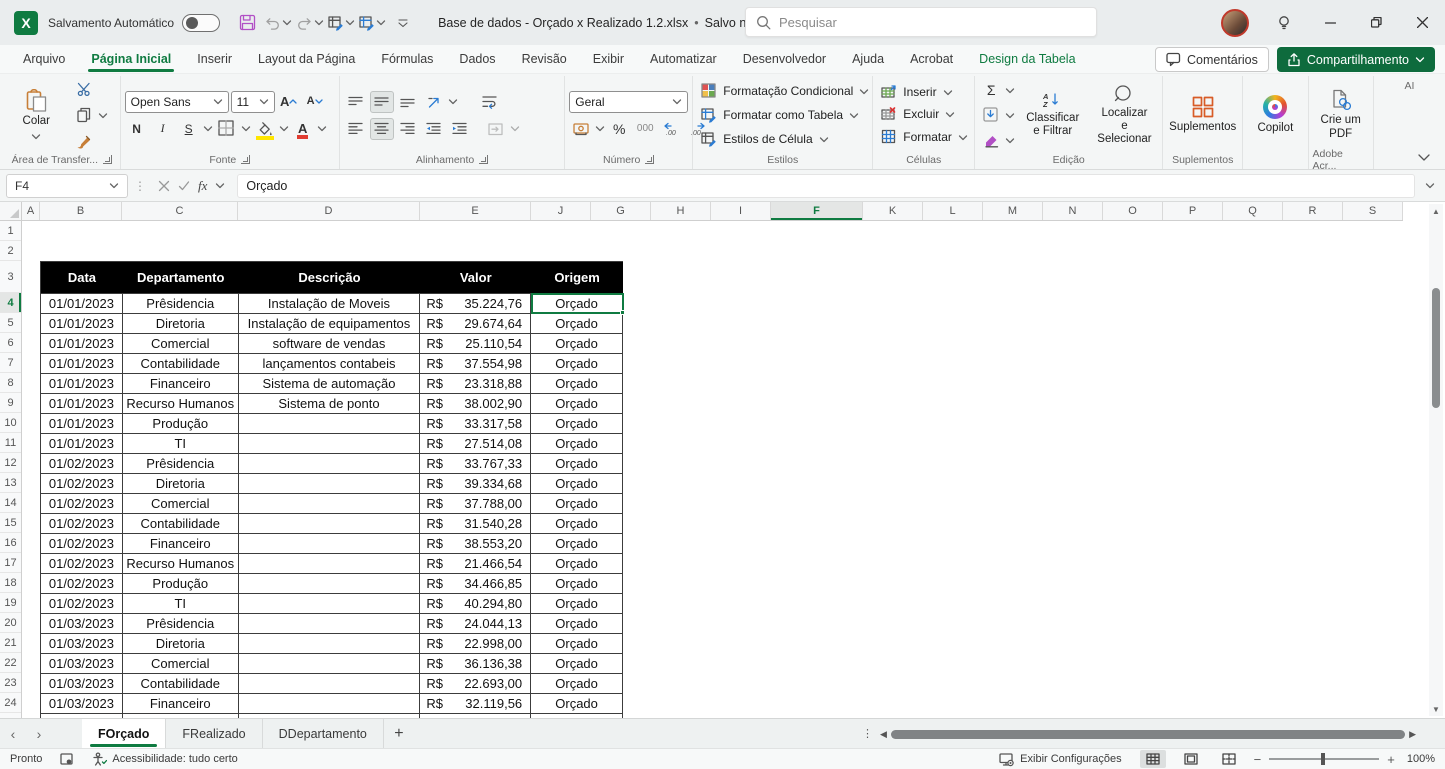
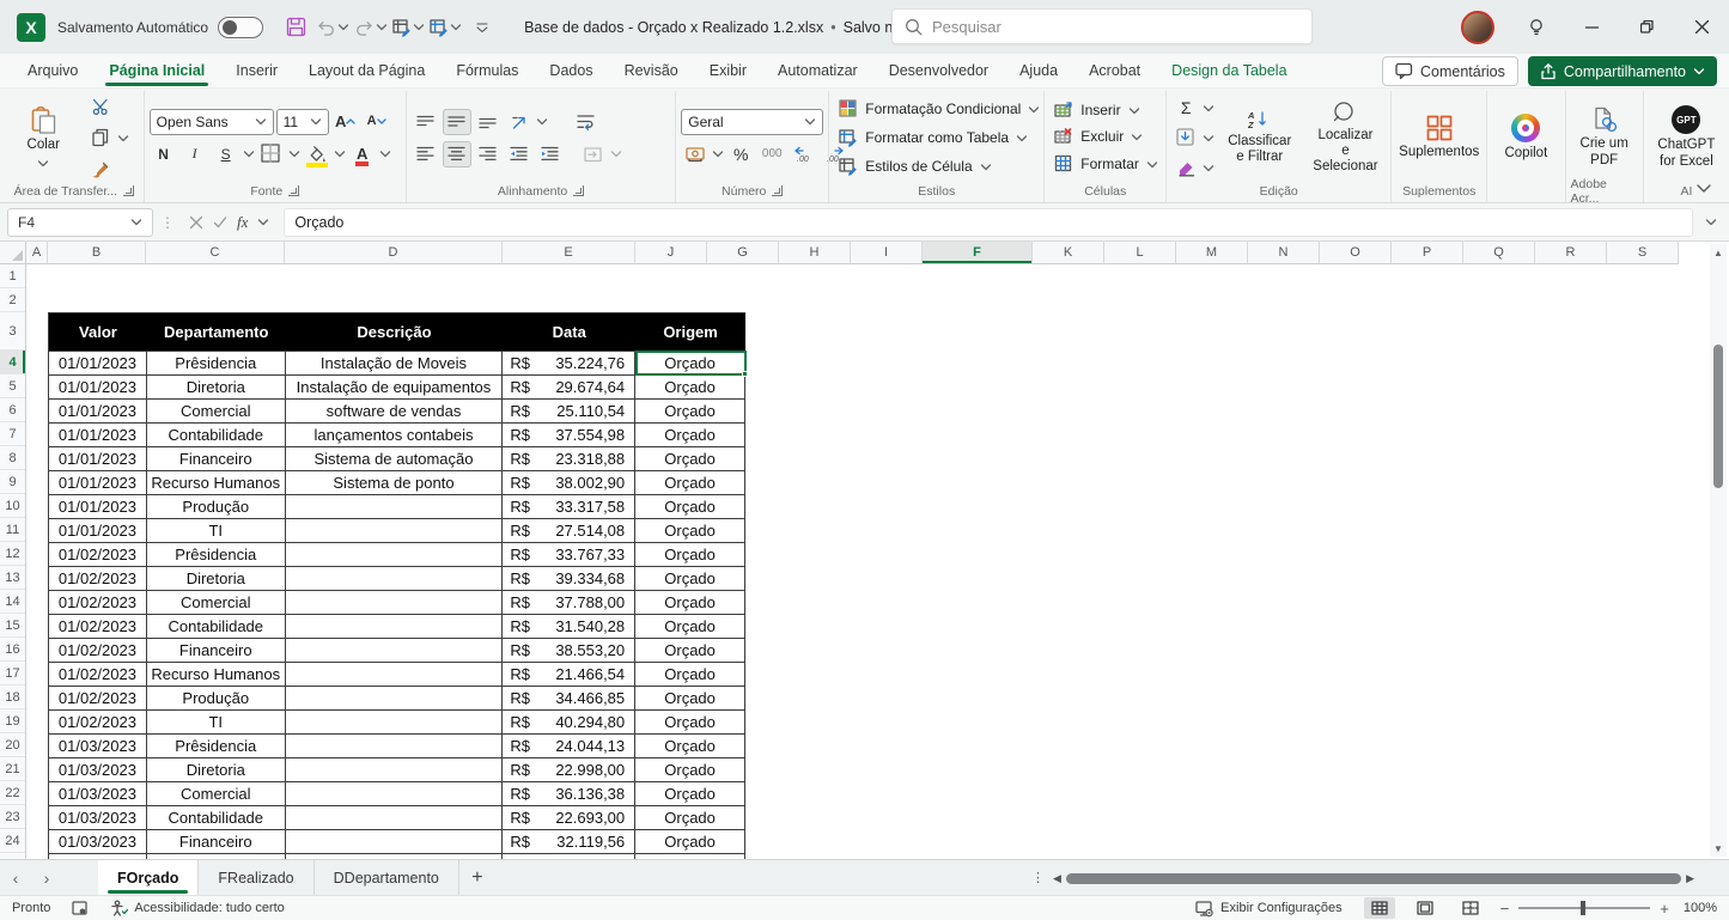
  X
  Salvamento Automático
  Base de dados - Orçado x Realizado 1.2.xlsx
  •
  Pesquisar
  Arquivo
  Página Inicial
  Inserir
  Layout da Página
  Fórmulas
  Dados
  Revisão
  Exibir
  Automatizar
  Desenvolvedor
  Ajuda
  Acrobat
  Design da Tabela
  Comentários
  Compartilhamento
  Colar
  Área de Transfer...
  Open Sans
  11
  A
  A
  N
  I
  S
  A
  Fonte
  Alinhamento
  Geral
  %
  000
  Número
  Formatação Condicional
  Formatar como Tabela
  Estilos de Célula
  Estilos
  Inserir
  Excluir
  Formatar
  Células
  Σ
  A
  Z
  Classificar e Filtrar
  Localizar e Selecionar
  Edição
  Suplementos
  Suplementos
  Copilot
  Crie um PDF
  Adobe Acr...
+ GPT
+ ChatGPT for Excel
  AI
  F4
  ⋮
  fx
  Orçado
  A
  B
  C
  D
  E
  J
  G
  H
  I
  F
  K
  L
  M
  N
  O
  P
  Q
  R
  S
  1
  2
  3
  4
  5
  6
  7
  8
  9
  10
  11
  12
  13
  14
  15
  16
  17
  18
  19
  20
  21
  22
  23
  24
- Data
+ Valor
  Departamento
  Descrição
- Valor
+ Data
  Origem
  01/01/2023
  Prêsidencia
  Instalação de Moveis
  R$
  35.224,76
  Orçado
  01/01/2023
  Diretoria
  Instalação de equipamentos
  R$
  29.674,64
  Orçado
  01/01/2023
  Comercial
  software de vendas
  R$
  25.110,54
  Orçado
  01/01/2023
  Contabilidade
  lançamentos contabeis
  R$
  37.554,98
  Orçado
  01/01/2023
  Financeiro
  Sistema de automação
  R$
  23.318,88
  Orçado
  01/01/2023
  Recurso Humanos
  Sistema de ponto
  R$
  38.002,90
  Orçado
  01/01/2023
  Produção
  R$
  33.317,58
  Orçado
  01/01/2023
  TI
  R$
  27.514,08
  Orçado
  01/02/2023
  Prêsidencia
  R$
  33.767,33
  Orçado
  01/02/2023
  Diretoria
  R$
  39.334,68
  Orçado
  01/02/2023
  Comercial
  R$
  37.788,00
  Orçado
  01/02/2023
  Contabilidade
  R$
  31.540,28
  Orçado
  01/02/2023
  Financeiro
  R$
  38.553,20
  Orçado
  01/02/2023
  Recurso Humanos
  R$
  21.466,54
  Orçado
  01/02/2023
  Produção
  R$
  34.466,85
  Orçado
  01/02/2023
  TI
  R$
  40.294,80
  Orçado
  01/03/2023
  Prêsidencia
  R$
  24.044,13
  Orçado
  01/03/2023
  Diretoria
  R$
  22.998,00
  Orçado
  01/03/2023
  Comercial
  R$
  36.136,38
  Orçado
  01/03/2023
  Contabilidade
  R$
  22.693,00
  Orçado
  01/03/2023
  Financeiro
  R$
  32.119,56
  Orçado
  ▲
  ▼
  ‹
  ›
  FOrçado
  FRealizado
  DDepartamento
  +
  ⋮
  ◀
  ▶
  Pronto
  Acessibilidade: tudo certo
  Exibir Configurações
  −
  +
  100%
